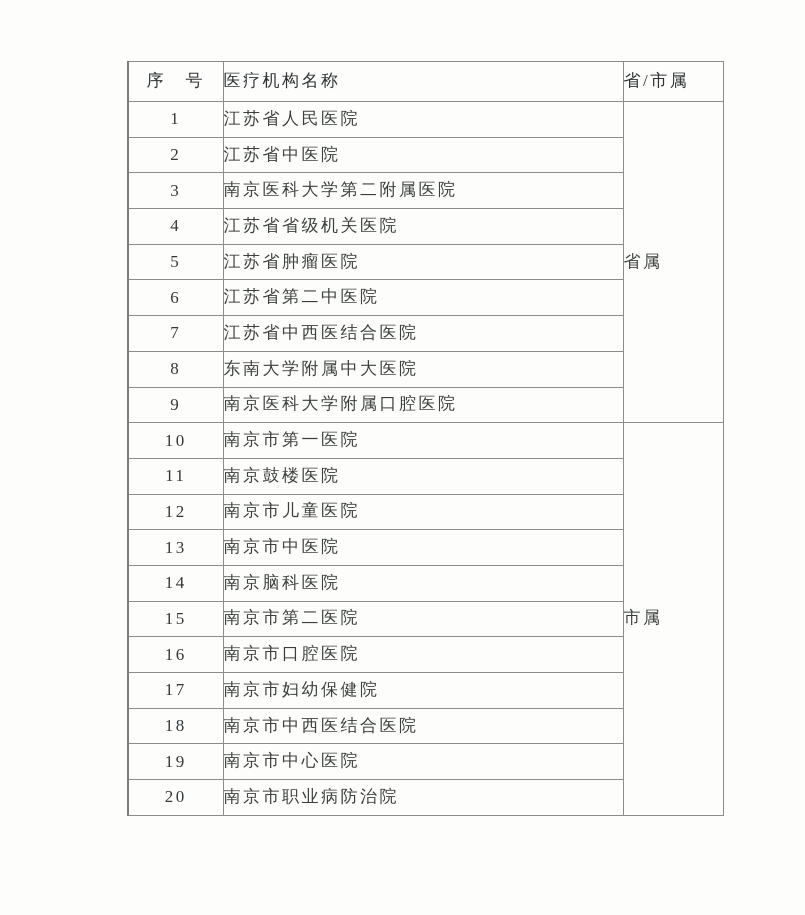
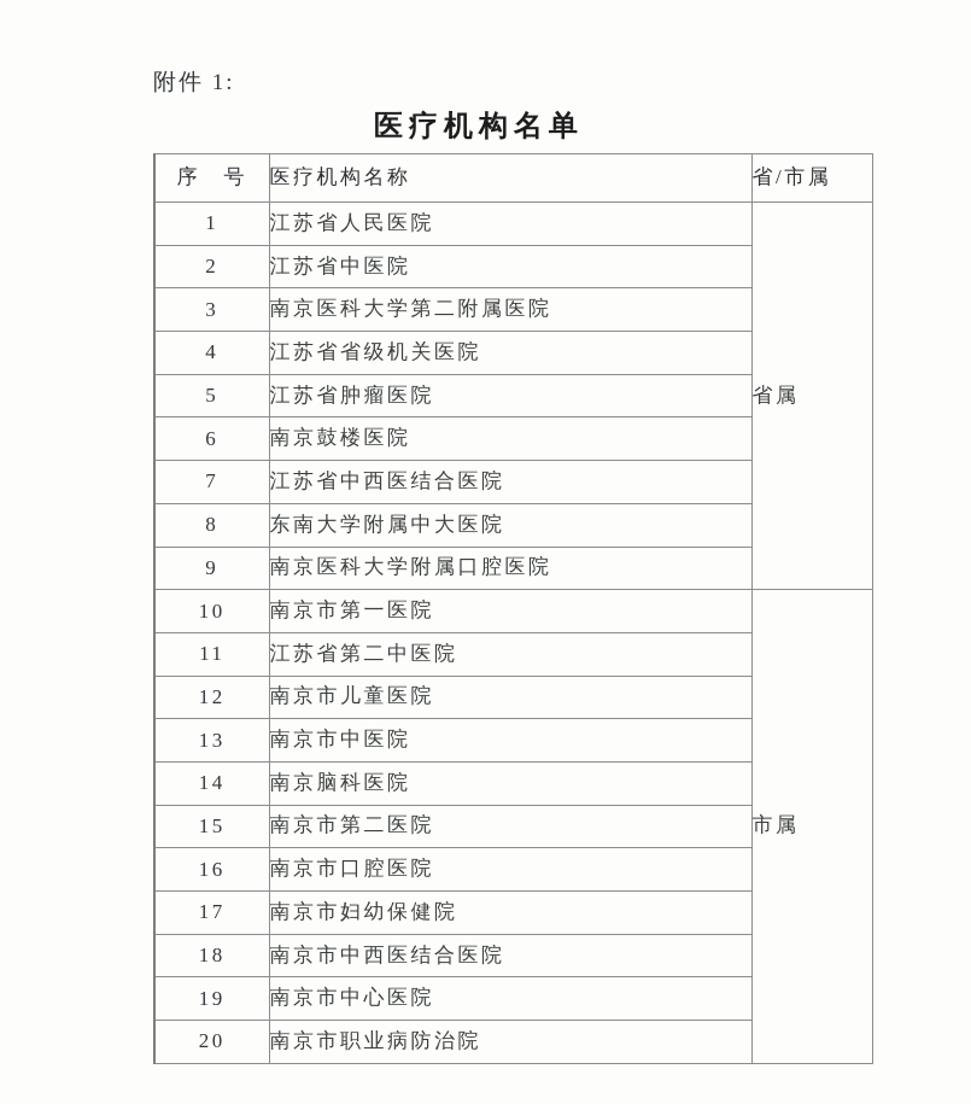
+ 附件 1:
+ 医疗机构名单
  序 号	医疗机构名称	省/市属
  1	江苏省人民医院	省属
  2	江苏省中医院
  3	南京医科大学第二附属医院
  4	江苏省省级机关医院
  5	江苏省肿瘤医院
- 6	江苏省第二中医院
+ 6	南京鼓楼医院
  7	江苏省中西医结合医院
  8	东南大学附属中大医院
  9	南京医科大学附属口腔医院
  10	南京市第一医院	市属
- 11	南京鼓楼医院
+ 11	江苏省第二中医院
  12	南京市儿童医院
  13	南京市中医院
  14	南京脑科医院
  15	南京市第二医院
  16	南京市口腔医院
  17	南京市妇幼保健院
  18	南京市中西医结合医院
  19	南京市中心医院
  20	南京市职业病防治院
